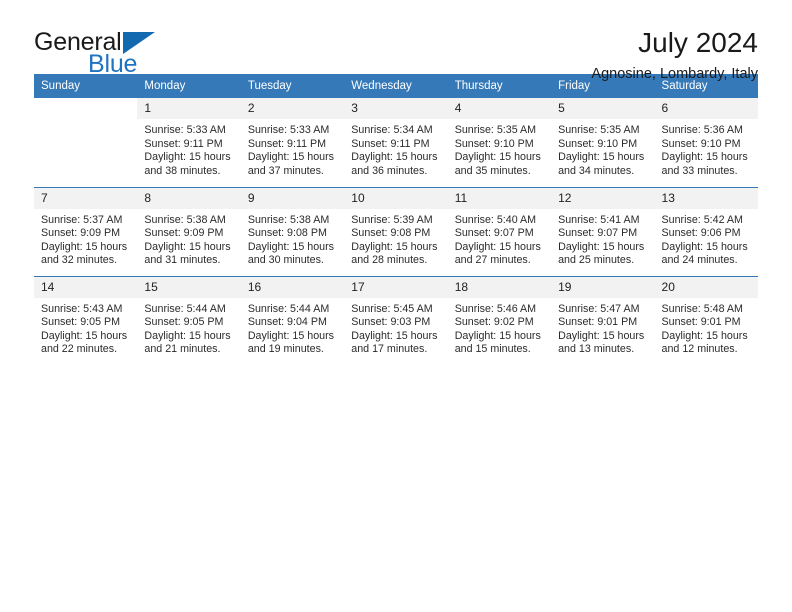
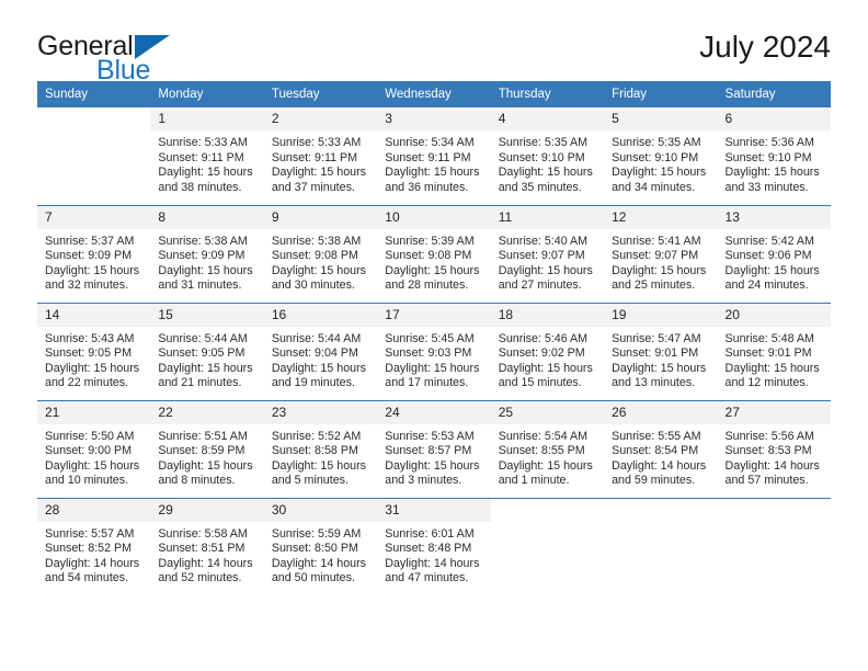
  General
  Blue
  July 2024
- Agnosine, Lombardy, Italy
  Sunday	Monday	Tuesday	Wednesday	Thursday	Friday	Saturday
  	1Sunrise: 5:33 AMSunset: 9:11 PMDaylight: 15 hoursand 38 minutes.	2Sunrise: 5:33 AMSunset: 9:11 PMDaylight: 15 hoursand 37 minutes.	3Sunrise: 5:34 AMSunset: 9:11 PMDaylight: 15 hoursand 36 minutes.	4Sunrise: 5:35 AMSunset: 9:10 PMDaylight: 15 hoursand 35 minutes.	5Sunrise: 5:35 AMSunset: 9:10 PMDaylight: 15 hoursand 34 minutes.	6Sunrise: 5:36 AMSunset: 9:10 PMDaylight: 15 hoursand 33 minutes.
  7Sunrise: 5:37 AMSunset: 9:09 PMDaylight: 15 hoursand 32 minutes.	8Sunrise: 5:38 AMSunset: 9:09 PMDaylight: 15 hoursand 31 minutes.	9Sunrise: 5:38 AMSunset: 9:08 PMDaylight: 15 hoursand 30 minutes.	10Sunrise: 5:39 AMSunset: 9:08 PMDaylight: 15 hoursand 28 minutes.	11Sunrise: 5:40 AMSunset: 9:07 PMDaylight: 15 hoursand 27 minutes.	12Sunrise: 5:41 AMSunset: 9:07 PMDaylight: 15 hoursand 25 minutes.	13Sunrise: 5:42 AMSunset: 9:06 PMDaylight: 15 hoursand 24 minutes.
  14Sunrise: 5:43 AMSunset: 9:05 PMDaylight: 15 hoursand 22 minutes.	15Sunrise: 5:44 AMSunset: 9:05 PMDaylight: 15 hoursand 21 minutes.	16Sunrise: 5:44 AMSunset: 9:04 PMDaylight: 15 hoursand 19 minutes.	17Sunrise: 5:45 AMSunset: 9:03 PMDaylight: 15 hoursand 17 minutes.	18Sunrise: 5:46 AMSunset: 9:02 PMDaylight: 15 hoursand 15 minutes.	19Sunrise: 5:47 AMSunset: 9:01 PMDaylight: 15 hoursand 13 minutes.	20Sunrise: 5:48 AMSunset: 9:01 PMDaylight: 15 hoursand 12 minutes.
+ 21Sunrise: 5:50 AMSunset: 9:00 PMDaylight: 15 hoursand 10 minutes.	22Sunrise: 5:51 AMSunset: 8:59 PMDaylight: 15 hoursand 8 minutes.	23Sunrise: 5:52 AMSunset: 8:58 PMDaylight: 15 hoursand 5 minutes.	24Sunrise: 5:53 AMSunset: 8:57 PMDaylight: 15 hoursand 3 minutes.	25Sunrise: 5:54 AMSunset: 8:55 PMDaylight: 15 hoursand 1 minute.	26Sunrise: 5:55 AMSunset: 8:54 PMDaylight: 14 hoursand 59 minutes.	27Sunrise: 5:56 AMSunset: 8:53 PMDaylight: 14 hoursand 57 minutes.
+ 28Sunrise: 5:57 AMSunset: 8:52 PMDaylight: 14 hoursand 54 minutes.	29Sunrise: 5:58 AMSunset: 8:51 PMDaylight: 14 hoursand 52 minutes.	30Sunrise: 5:59 AMSunset: 8:50 PMDaylight: 14 hoursand 50 minutes.	31Sunrise: 6:01 AMSunset: 8:48 PMDaylight: 14 hoursand 47 minutes.
